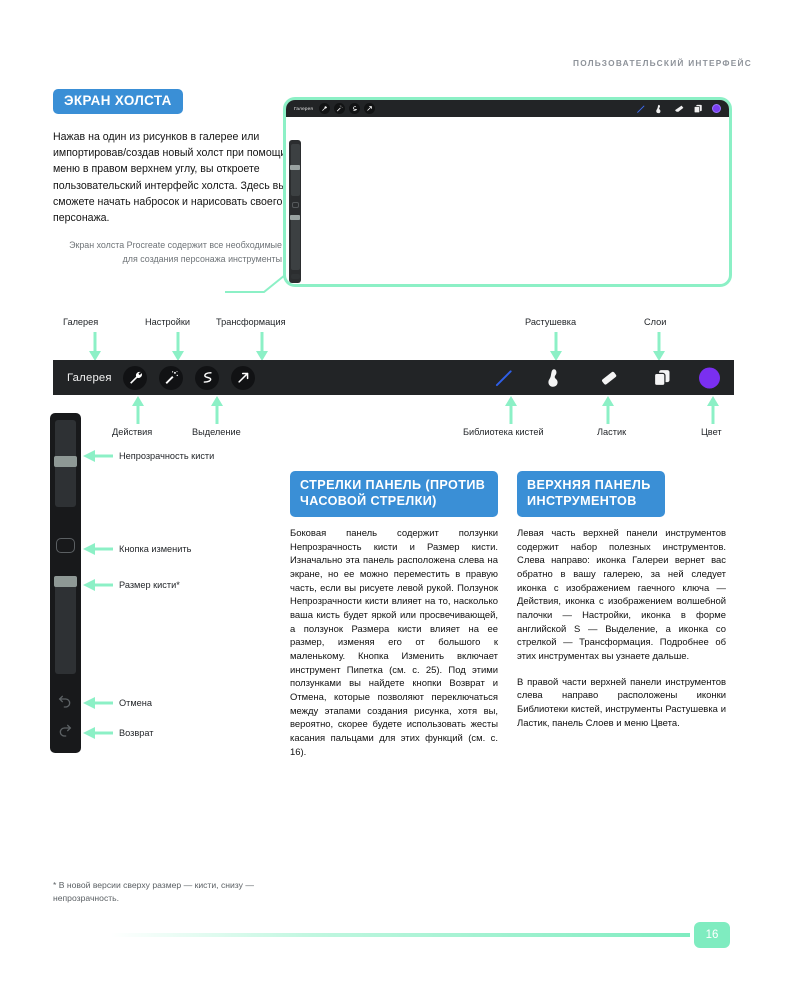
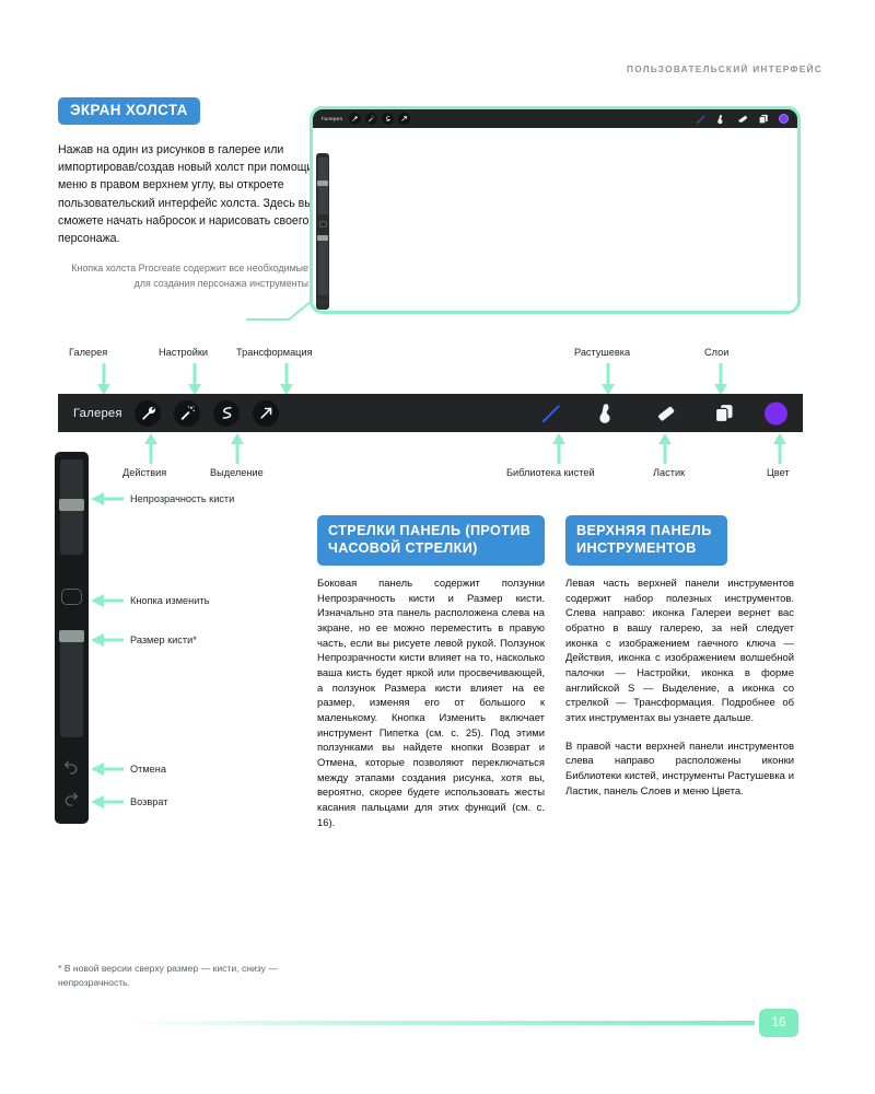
  ПОЛЬЗОВАТЕЛЬСКИЙ ИНТЕРФЕЙС
  ЭКРАН ХОЛСТА
  Нажав на один из рисунков в галерее или импортировав/создав новый холст при помощ меню в правом верхнем углу, вы откроете пользовательский интерфейс холста. Здесь в сможете начать набросок и нарисовать своего персонажа.
- Экран холста Procreate содержит все необходимые для создания персонажа инструменты
+ Кнопка холста Procreate содержит все необходимые для создания персонажа инструменты
  Галерея
  Настройки
  Трансформация
  Растушевка
  Слои
  Галерея
  Действия
  Выделение
  Библиотека кистей
  Ластик
  Цвет
  Непрозрачность кисти
  Кнопка изменить
  Размер кисти*
  Отмена
  Возврат
  СТРЕЛКИ ПАНЕЛЬ (ПРОТИВ ЧАСОВОЙ СТРЕЛКИ)
  ВЕРХНЯЯ ПАНЕЛЬ ИНСТРУМЕНТОВ
  Боковая панель содержит ползунки Непрозрачность кисти и Размер кисти. Изначально эта панель расположена слева на экране, но ее можно переместить в правую часть, если вы рисуете левой рукой. Ползунок Непрозрачности кисти влияет на то, насколько ваша кисть будет яркой или просвечивающей, а ползунок Размера кисти влияет на ее размер, изменяя его от большого к маленькому. Кнопка Изменить включает инструмент Пипетка (см. с. 25). Под этими ползунками вы найдете кнопки Возврат и Отмена, которые позволяют переключаться между этапами создания рисунка, хотя вы, вероятно, скорее будете использовать жесты касания пальцами для этих функций (см. с. 16).
  Левая часть верхней панели инструментов содержит набор полезных инструментов. Слева направо: иконка Галереи вернет вас обратно в вашу галерею, за ней следует иконка с изображением гаечного ключа — Действия, иконка с изображением волшебной палочки — Настройки, иконка в форме английской S — Выделение, а иконка со стрелкой — Трансформация. Подробнее об этих инструментах вы узнаете дальше.
  В правой части верхней панели инструментов слева направо расположены иконки Библиотеки кистей, инструменты Растушевка и Ластик, панель Слоев и меню Цвета.
  * В новой версии сверху размер — кисти, снизу — непрозрачность.
  16
